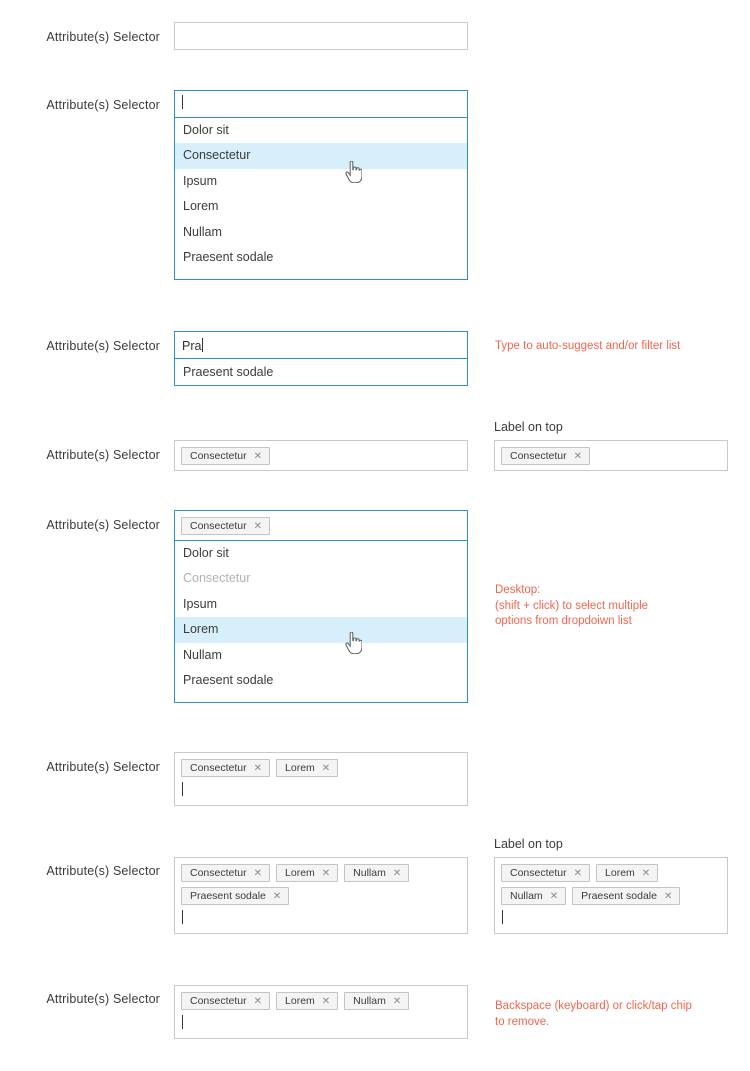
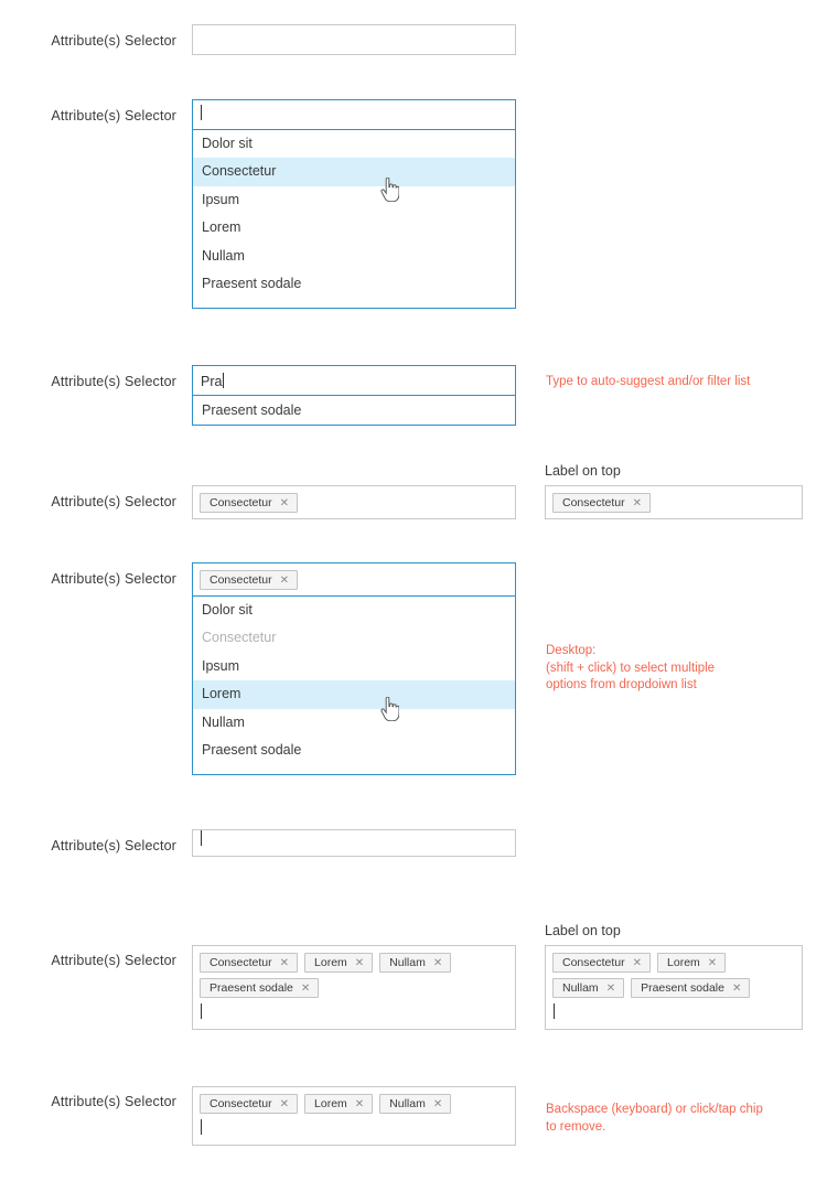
  Attribute(s) Selector
  Attribute(s) Selector
  Dolor sit
  Consectetur
  Ipsum
  Lorem
  Nullam
  Praesent sodale
  Attribute(s) Selector
  Pra
  Praesent sodale
  Type to auto-suggest and/or filter list
  Attribute(s) Selector
  Label on top
  Consectetur ✕
  Consectetur ✕
  Attribute(s) Selector
  Consectetur ✕
  Dolor sit
  Consectetur
  Ipsum
  Lorem
  Nullam
  Praesent sodale
  Desktop:
  (shift + click) to select multiple
  options from dropdoiwn list
  Attribute(s) Selector
- Consectetur ✕ Lorem ✕
  Attribute(s) Selector
  Label on top
  Consectetur ✕ Lorem ✕ Nullam ✕ Praesent sodale ✕
  Consectetur ✕ Lorem ✕ Nullam ✕ Praesent sodale ✕
  Attribute(s) Selector
  Consectetur ✕ Lorem ✕ Nullam ✕
  Backspace (keyboard) or click/tap chip
  to remove.
